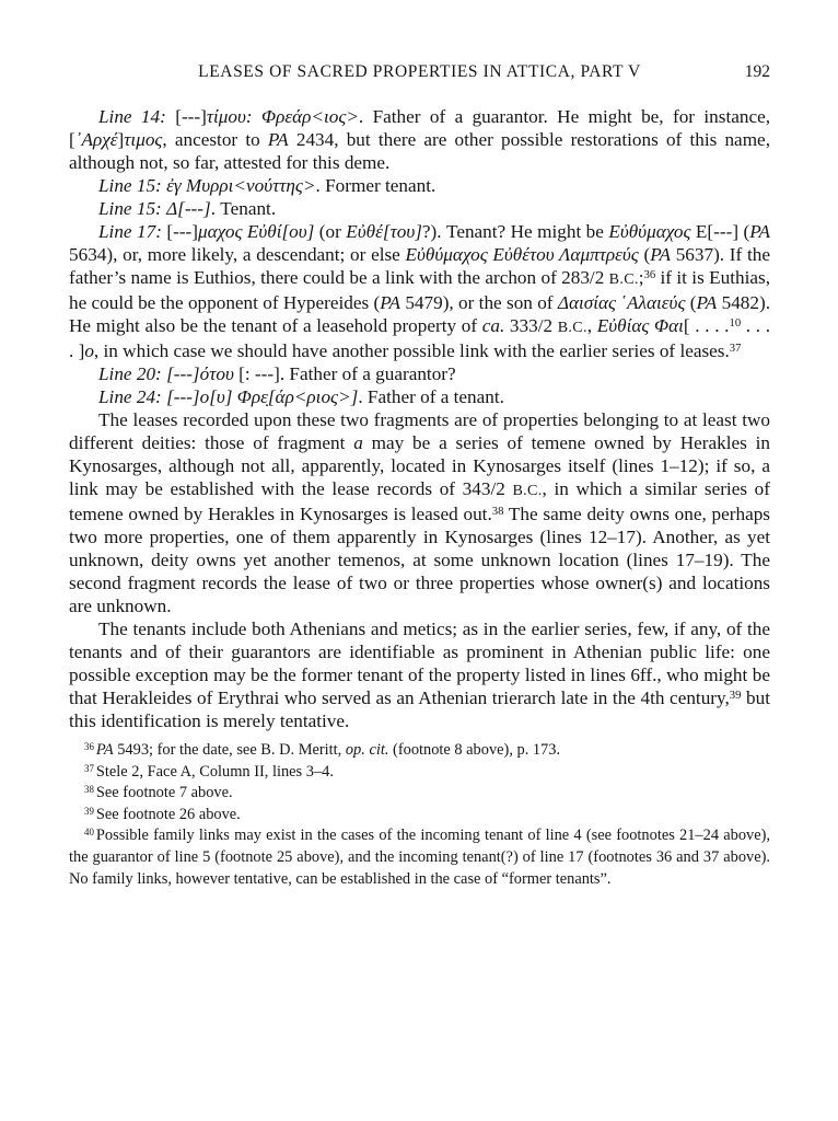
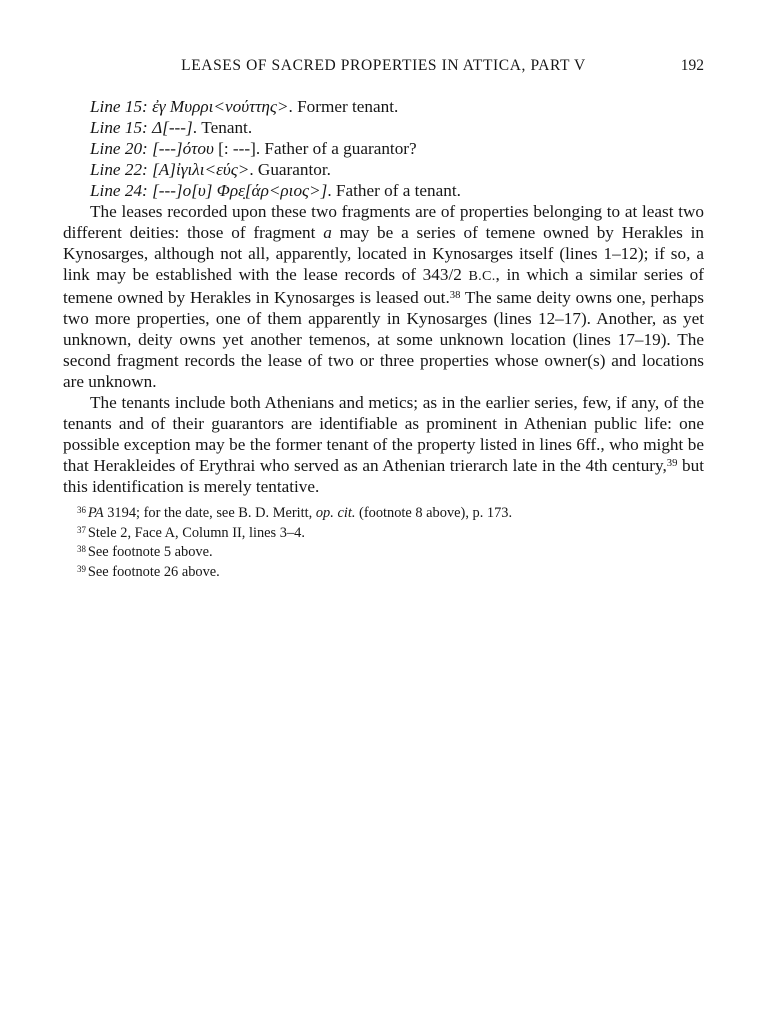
  LEASES OF SACRED PROPERTIES IN ATTICA, PART V
  192
- Line 14: [---]τίμου: Φρεάρ<ιος>. Father of a guarantor. He might be, for instance, [᾿Αρχέ]τιμος, ancestor to PA 2434, but there are other possible restorations of this name, although not, so far, attested for this deme.
  Line 15: ἐγ Μυρρι<νούττης>. Former tenant.
  Line 15: Δ[---]. Tenant.
- Line 17: [---]μαχος Εὐθί[ου] (or Εὐθέ[του]?). Tenant? He might be Εὐθύμαχος Ε[---] (PA 5634), or, more likely, a descendant; or else Εὐθύμαχος Εὐθέτου Λαμπτρεύς (PA 5637). If the father’s name is Euthios, there could be a link with the archon of 283/2 B.C.;36 if it is Euthias, he could be the opponent of Hypereides (PA 5479), or the son of Δαισίας ῾Αλαιεύς (PA 5482). He might also be the tenant of a leasehold property of ca. 333/2 B.C., Εὐθίας Φαι[ . . . .10 . . . . ]ο, in which case we should have another possible link with the earlier series of leases.37
  Line 20: [---]ότου [: ---]. Father of a guarantor?
+ Line 22: [Α]ἰγιλι<εύς>. Guarantor.
  Line 24: [---]ο[υ] Φρε̣[άρ<ριος>]. Father of a tenant.
  The leases recorded upon these two fragments are of properties belonging to at least two different deities: those of fragment a may be a series of temene owned by Herakles in Kynosarges, although not all, apparently, located in Kynosarges itself (lines 1–12); if so, a link may be established with the lease records of 343/2 B.C., in which a similar series of temene owned by Herakles in Kynosarges is leased out.38 The same deity owns one, perhaps two more properties, one of them apparently in Kynosarges (lines 12–17). Another, as yet unknown, deity owns yet another temenos, at some unknown location (lines 17–19). The second fragment records the lease of two or three properties whose owner(s) and locations are unknown.
  The tenants include both Athenians and metics; as in the earlier series, few, if any, of the tenants and of their guarantors are identifiable as prominent in Athenian public life: one possible exception may be the former tenant of the property listed in lines 6ff., who might be that Herakleides of Erythrai who served as an Athenian trierarch late in the 4th century,39 but this identification is merely tentative.
- 36 PA 5493; for the date, see B. D. Meritt, op. cit. (footnote 8 above), p. 173.
+ 36 PA 3194; for the date, see B. D. Meritt, op. cit. (footnote 8 above), p. 173.
  37 Stele 2, Face A, Column II, lines 3–4.
- 38 See footnote 7 above.
+ 38 See footnote 5 above.
  39 See footnote 26 above.
- 40 Possible family links may exist in the cases of the incoming tenant of line 4 (see footnotes 21–24 above), the guarantor of line 5 (footnote 25 above), and the incoming tenant(?) of line 17 (footnotes 36 and 37 above). No family links, however tentative, can be established in the case of “former tenants”.
